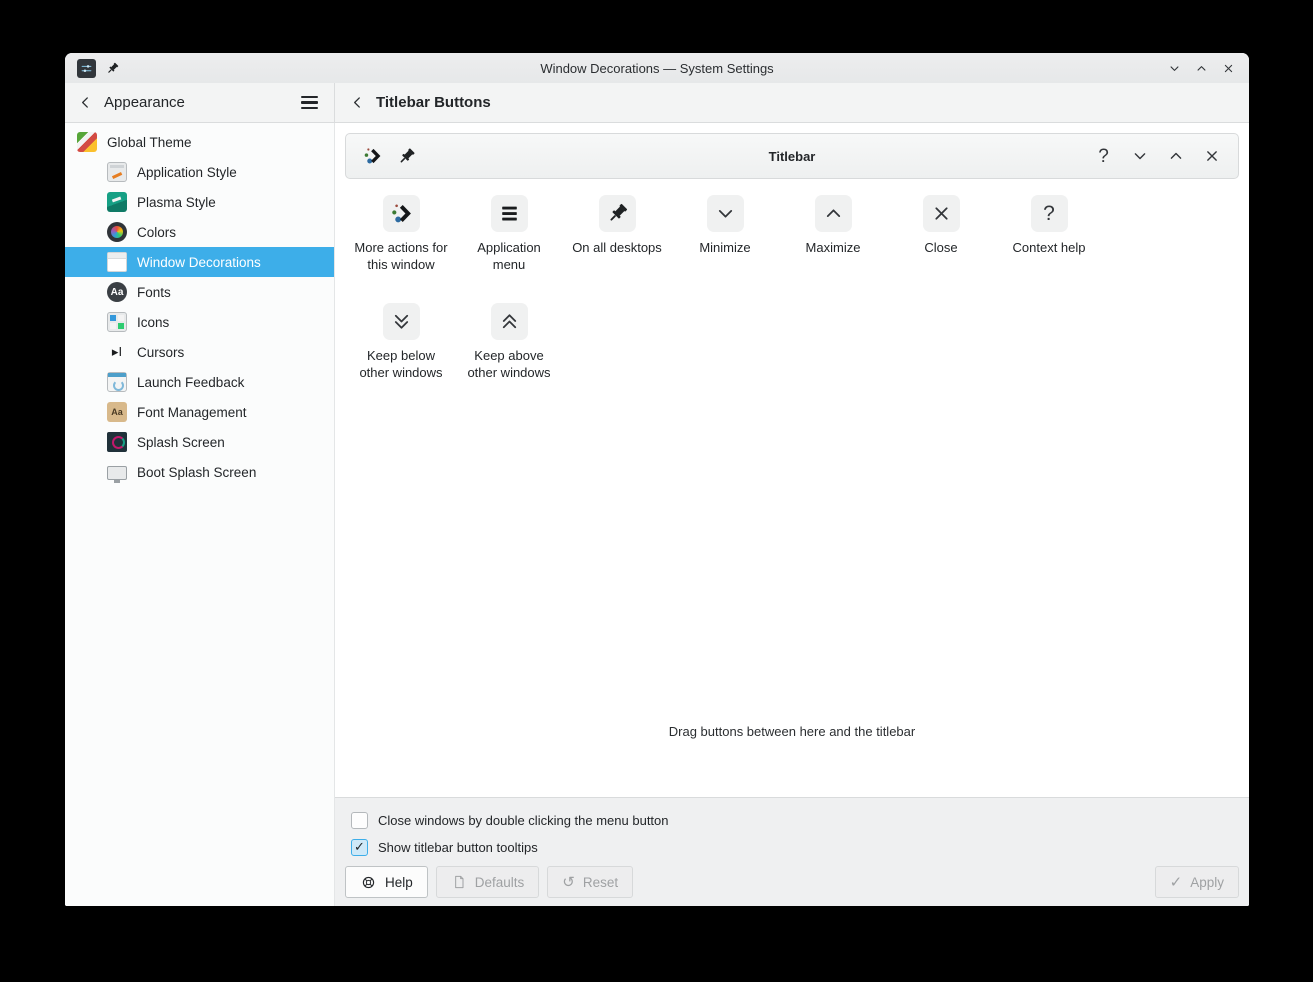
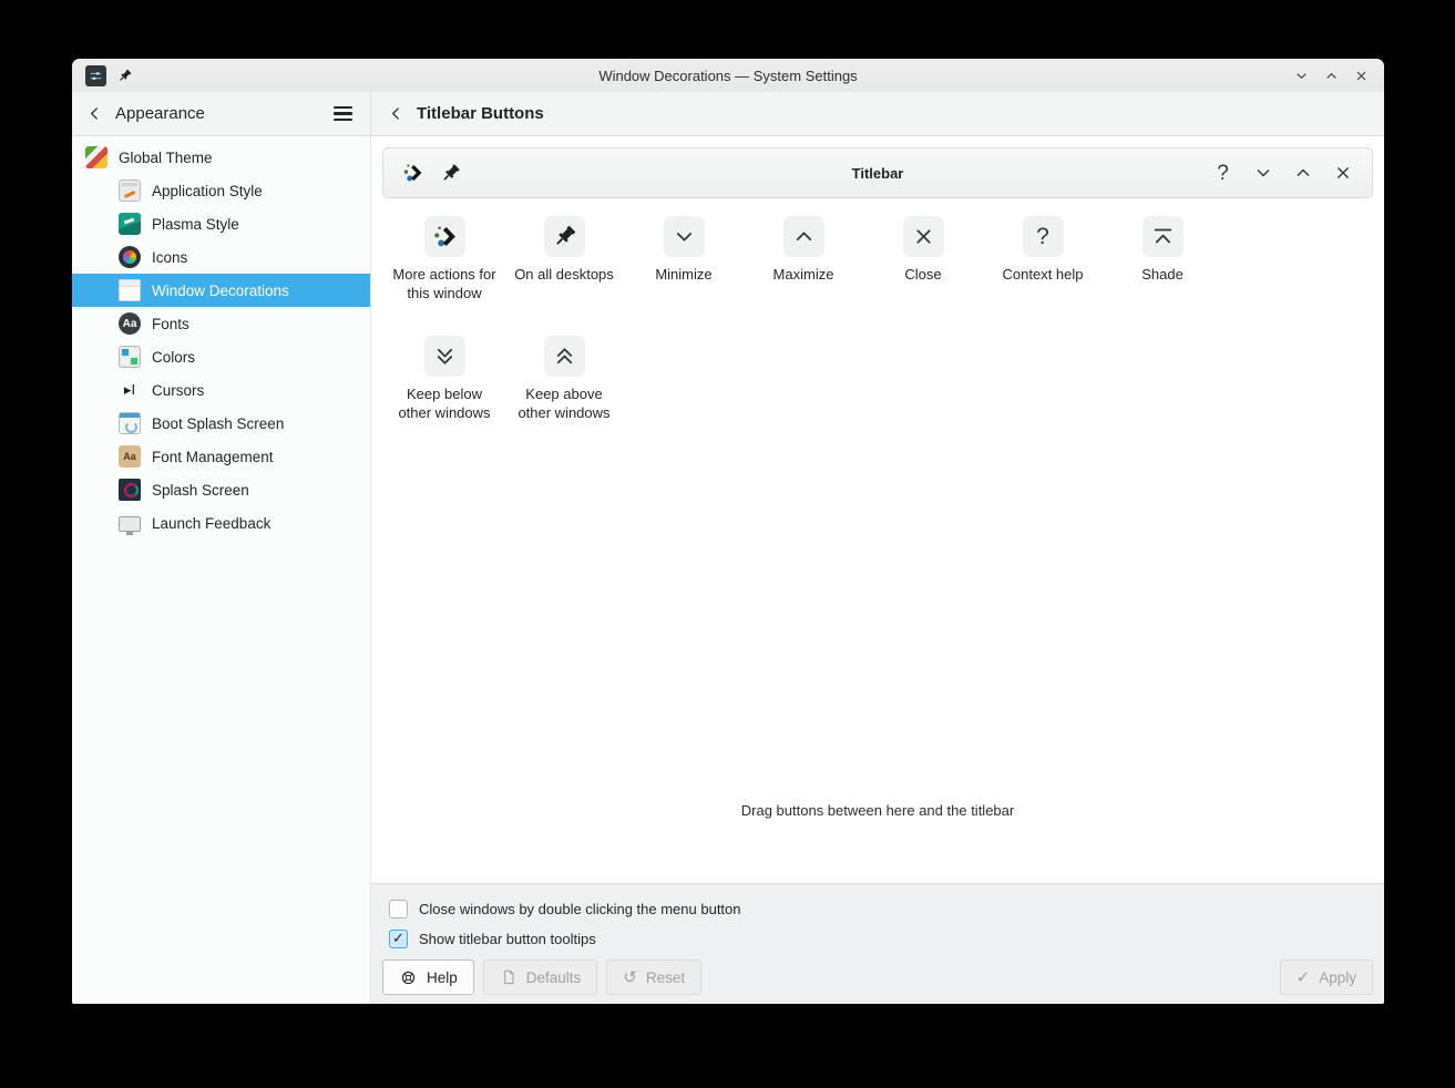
  Window Decorations — System Settings
  Appearance
  Titlebar Buttons
  Global Theme
  Application Style
  Plasma Style
- Colors
+ Icons
  Window Decorations
  Aa
  Fonts
- Icons
+ Colors
  ▸I
  Cursors
- Launch Feedback
+ Boot Splash Screen
  Aa
  Font Management
  Splash Screen
- Boot Splash Screen
+ Launch Feedback
  Titlebar
  ?
  More actions for this window
- Application menu
  On all desktops
  Minimize
  Maximize
  Close
  ?
  Context help
+ Shade
  Keep below other windows
  Keep above other windows
  Drag buttons between here and the titlebar
  Close windows by double clicking the menu button
  ✓
  Show titlebar button tooltips
  Help
  Defaults
  ↺
  Reset
  ✓
  Apply
